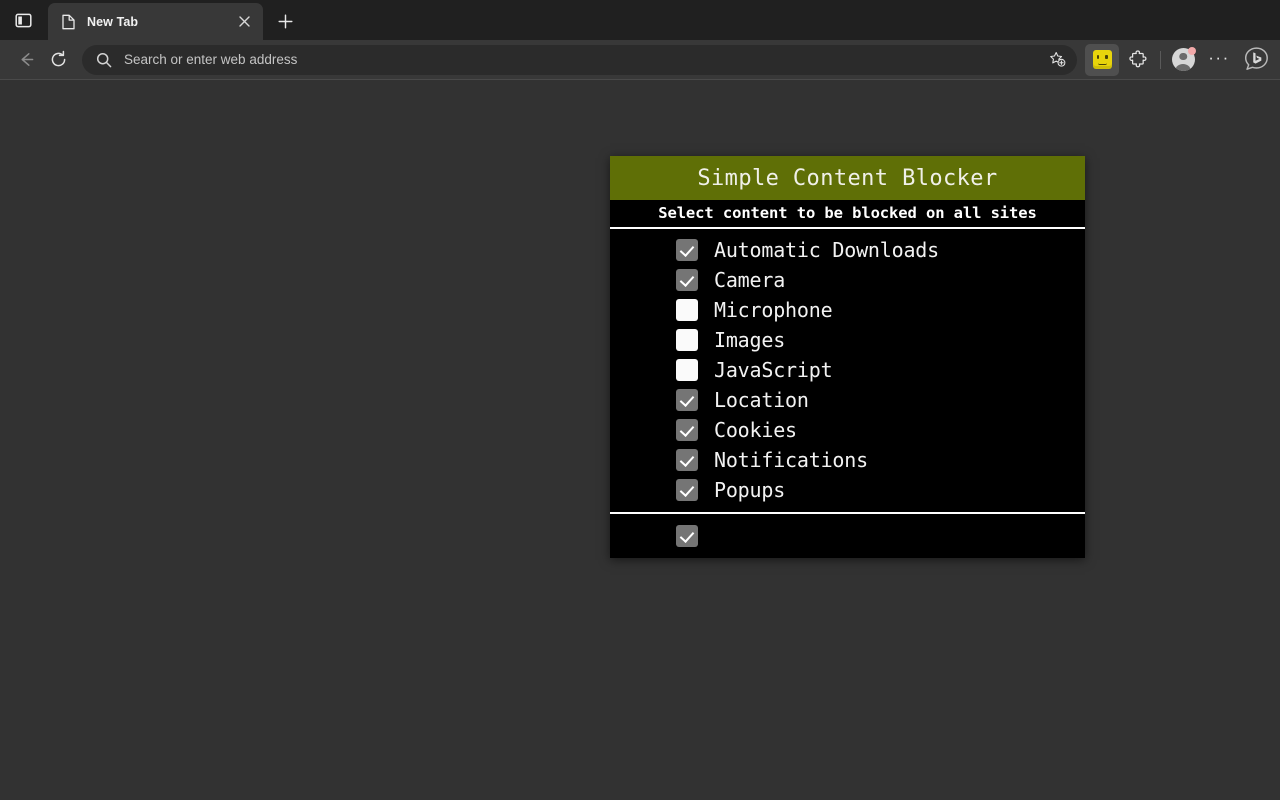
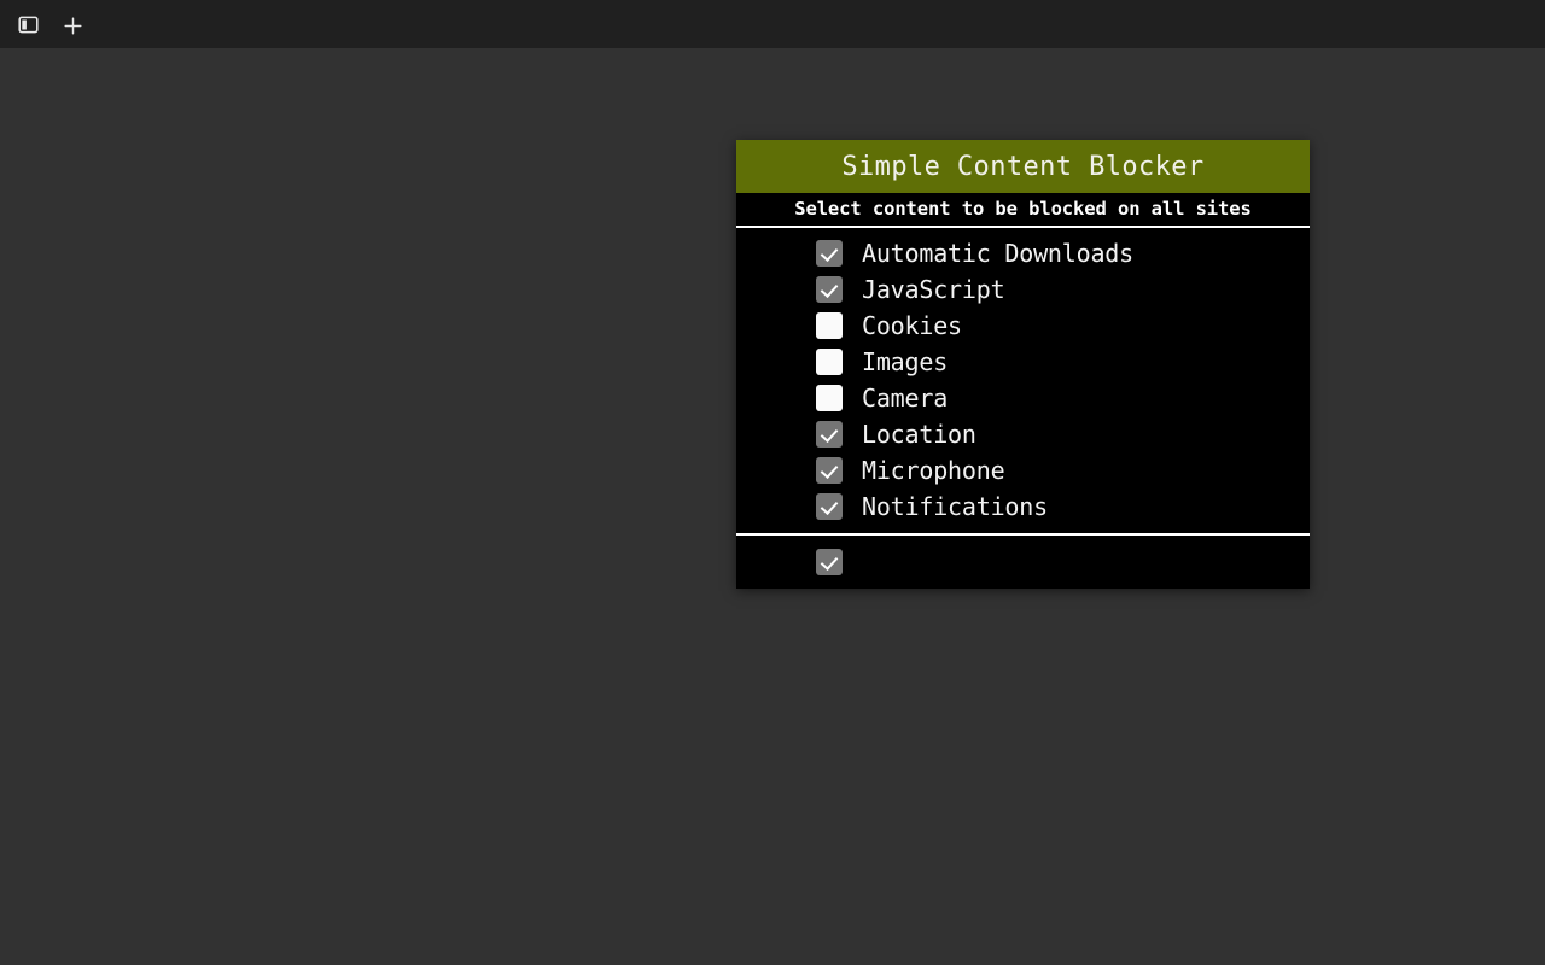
- New Tab
- Search or enter web address
- ···
  Simple Content Blocker
  Select content to be blocked on all sites
  Automatic Downloads
- Camera
+ JavaScript
- Microphone
+ Cookies
  Images
- JavaScript
+ Camera
  Location
- Cookies
+ Microphone
  Notifications
- Popups
